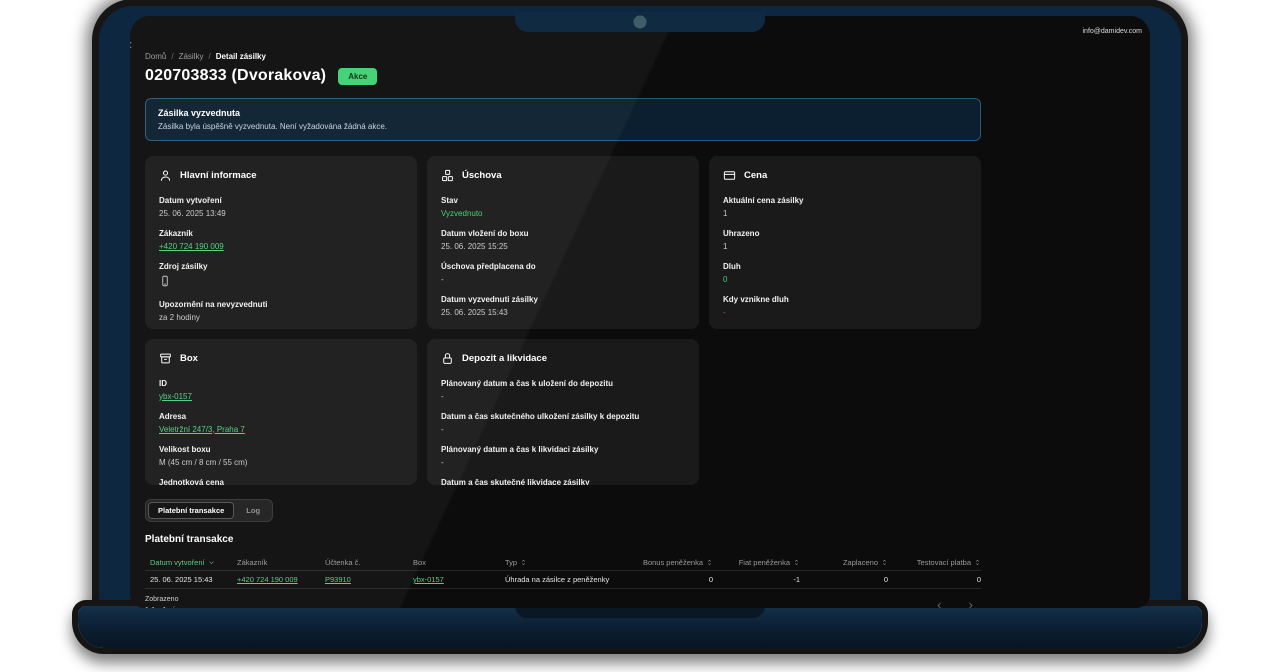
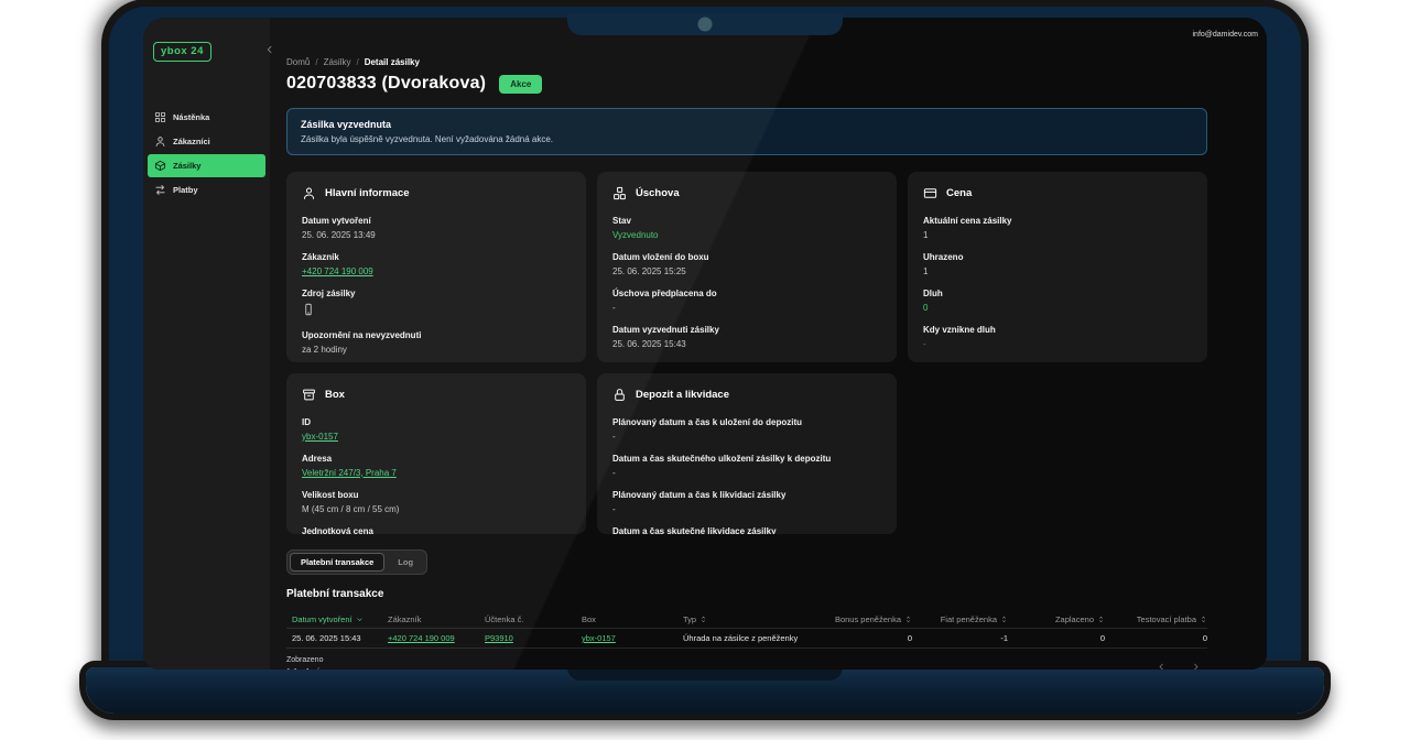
+ ybox 24
+ Nástěnka
+ Zákazníci
+ Zásilky
+ Platby
